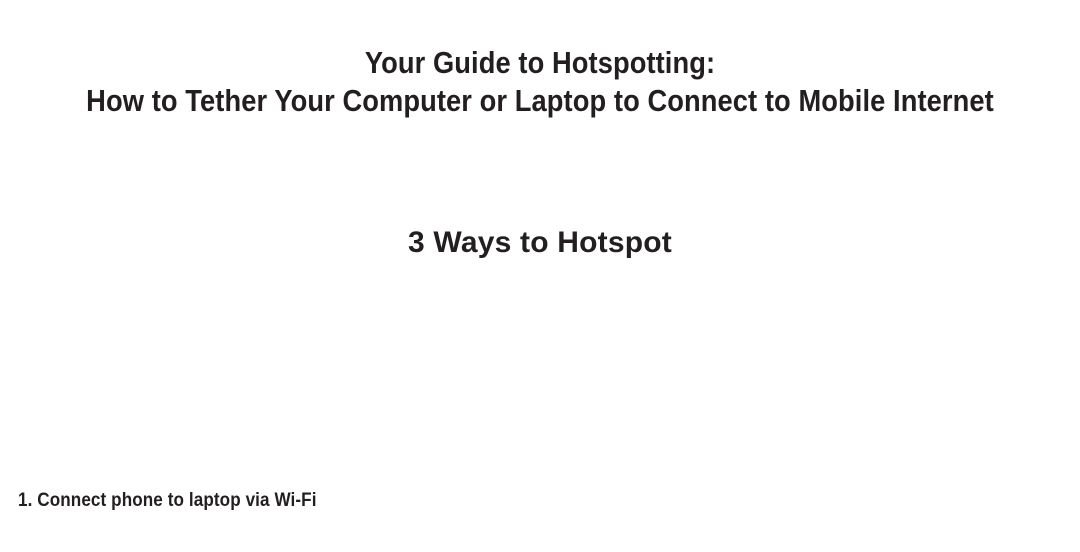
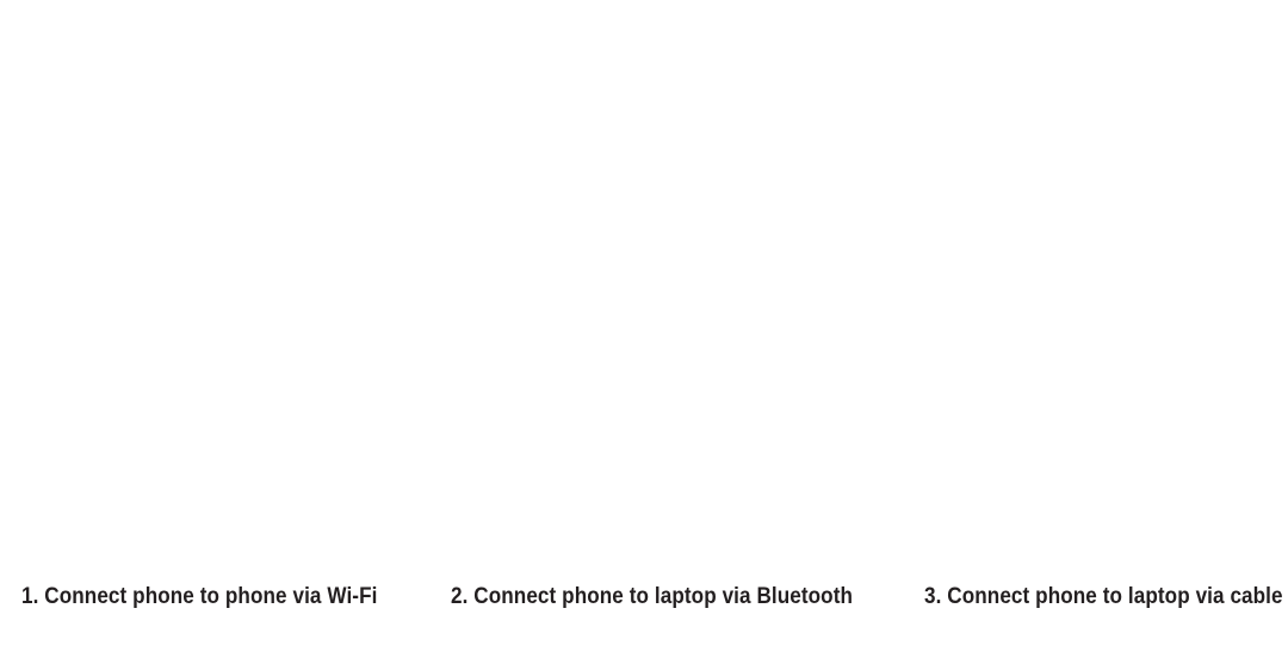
- Your Guide to Hotspotting:
- How to Tether Your Computer or Laptop to Connect to Mobile Internet
- 3 Ways to Hotspot
- 1. Connect phone to laptop via Wi-Fi
+ 1. Connect phone to phone via Wi-Fi
+ 2. Connect phone to laptop via Bluetooth
+ 3. Connect phone to laptop via cable
